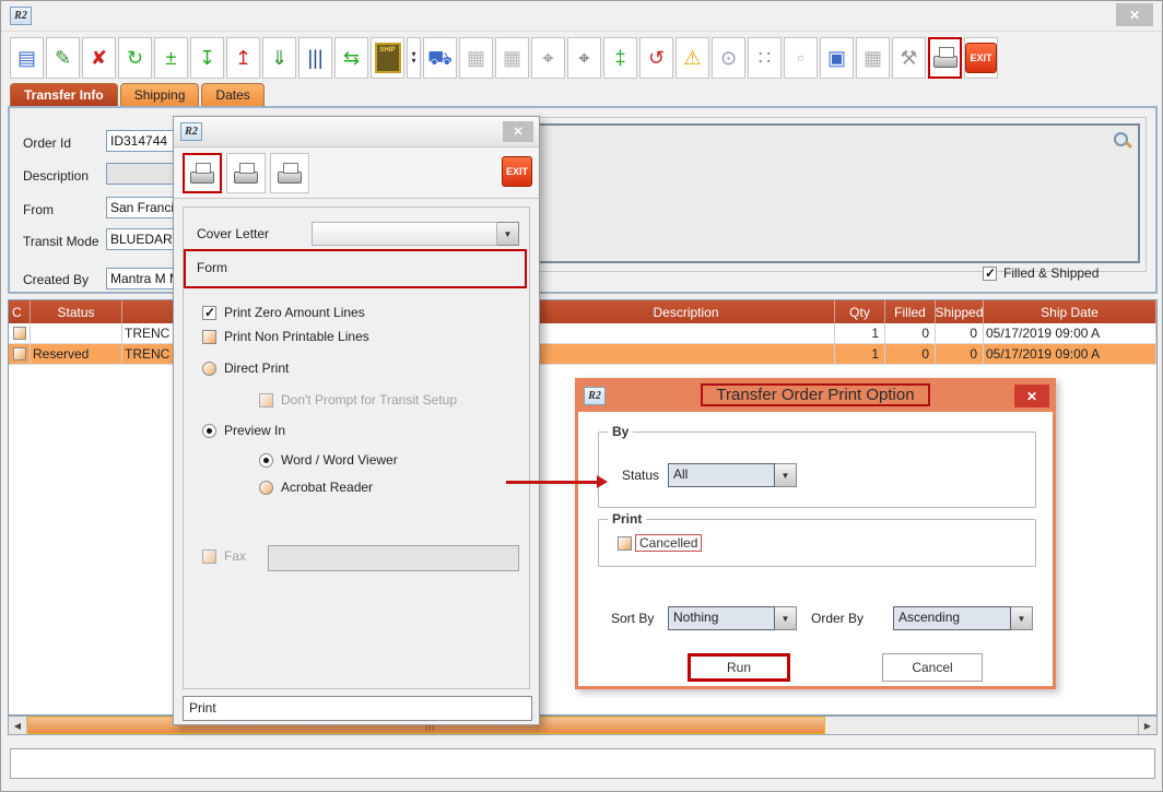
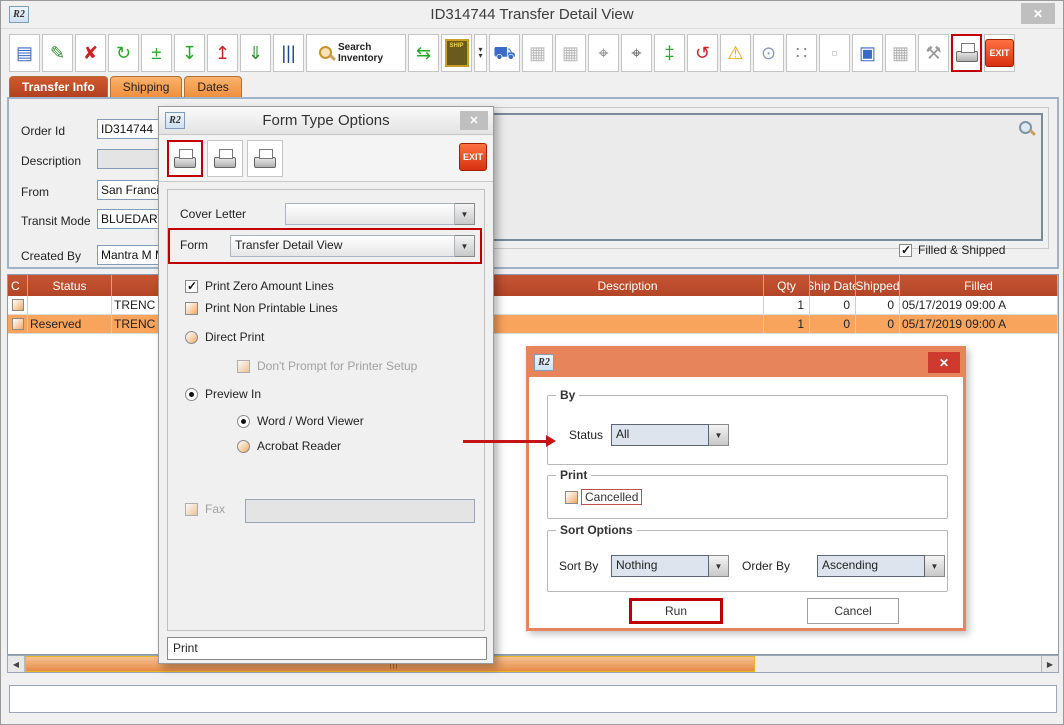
  R2
+ ID314744 Transfer Detail View
  ▤
  ✎
  ✘
  ↻
  ±
  ↧
  ↥
  ⇓
  |||
+ Search Inventory
  ⇆
  ▾
  ▾
  ⛟
  ▦
  ▦
  ⌖
  ⌖
  ‡
  ↺
  ⚠
  ⊙
  ∷
  ▫
  ▣
  ▦
  ⚒
  EXIT
  Transfer Info
  Shipping
  Dates
  Order Id
  ID314744
  Description
  From
  San Franc
  Transit Mode
  BLUEDAR
  Created By
  Mantra M
  Filled & Shipped
  C
  Status
  Description
  Qty
- Filled
+ Ship Date
  Shipped
- Ship Date
+ Filled
  TRENC
  1
  0
  0
  05/17/2019 09:00 A
  Reserved
  TRENC
  1
  0
  0
  05/17/2019 09:00 A
  R2
+ Form Type Options
  EXIT
  Cover Letter
  Form
+ Transfer Detail View
  Print Zero Amount Lines
  Print Non Printable Lines
  Direct Print
- Don't Prompt for Transit Setup
+ Don't Prompt for Printer Setup
  Preview In
  Word / Word Viewer
  Acrobat Reader
  Fax
  Print
  R2
- Transfer Order Print Option
  By
  Status
  All
  Print
  Cancelled
+ Sort Options
  Sort By
  Nothing
  Order By
  Ascending
  Run
  Cancel
